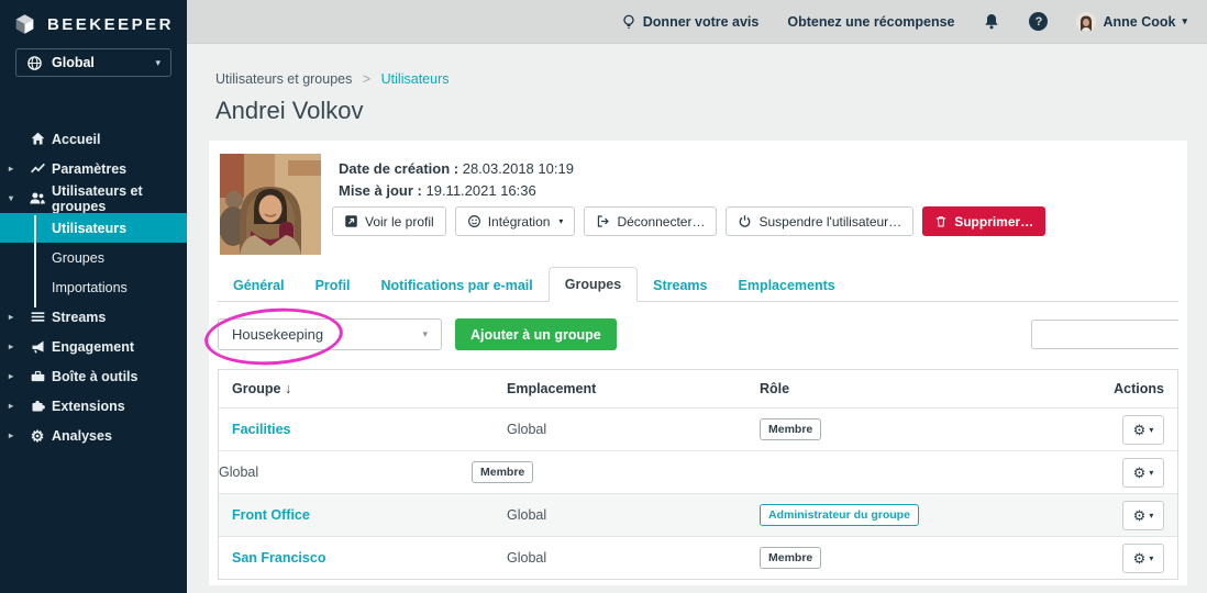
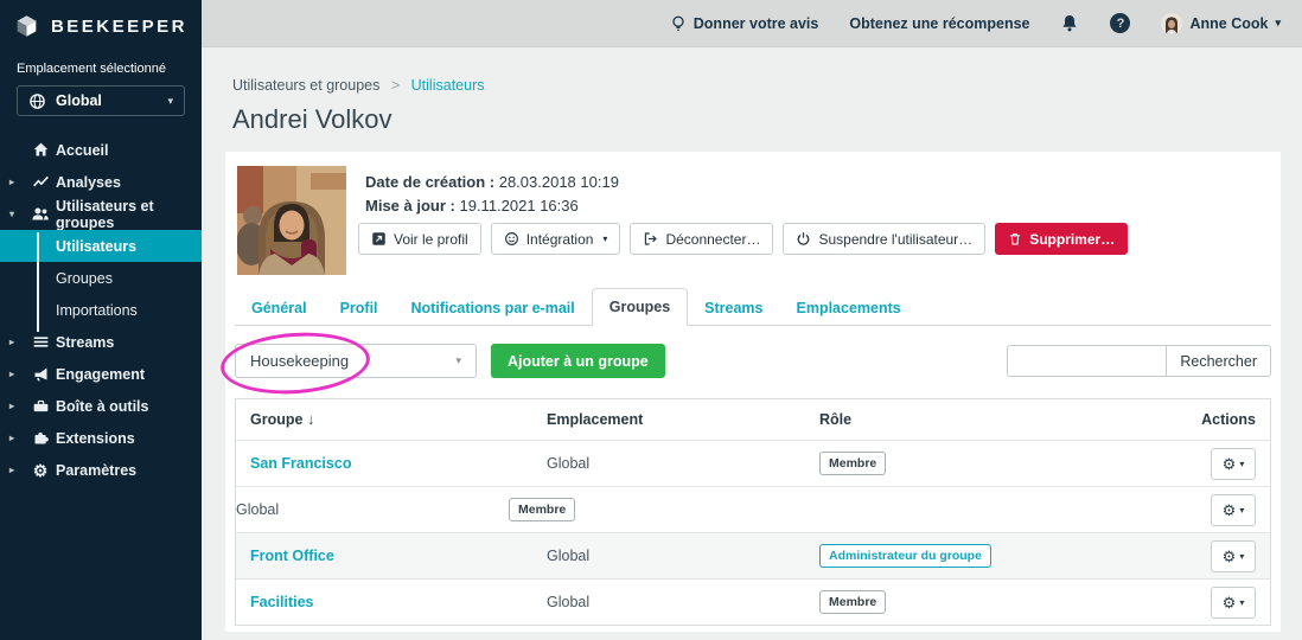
  BEEKEEPER
+ Emplacement sélectionné
  Global
  ▾
  Accueil
  ▸
- Paramètres
+ Analyses
  ▾
  Utilisateurs et groupes
  Utilisateurs
  Groupes
  Importations
  ▸
  Streams
  ▸
  Engagement
  ▸
  Boîte à outils
  ▸
  Extensions
  ▸
  ⚙
- Analyses
+ Paramètres
  Donner votre avis
  Obtenez une récompense
  ?
  Anne Cook
  ▾
  Utilisateurs et groupes > Utilisateurs
  Andrei Volkov
  Date de création : 28.03.2018 10:19
  Mise à jour : 19.11.2021 16:36
  Voir le profil
  Intégration
  ▾
  Déconnecter…
  Suspendre l'utilisateur…
  Supprimer…
  Général
  Profil
  Notifications par e-mail
  Groupes
  Streams
  Emplacements
  Housekeeping
  ▾
  Ajouter à un groupe
+ Rechercher
  Groupe ↓
  Emplacement
  Rôle
  Actions
- Facilities
+ San Francisco
  Global
  Membre
  ⚙
  ▾
  Global
  Membre
  ⚙
  ▾
  Front Office
  Global
  Administrateur du groupe
  ⚙
  ▾
- San Francisco
+ Facilities
  Global
  Membre
  ⚙
  ▾
